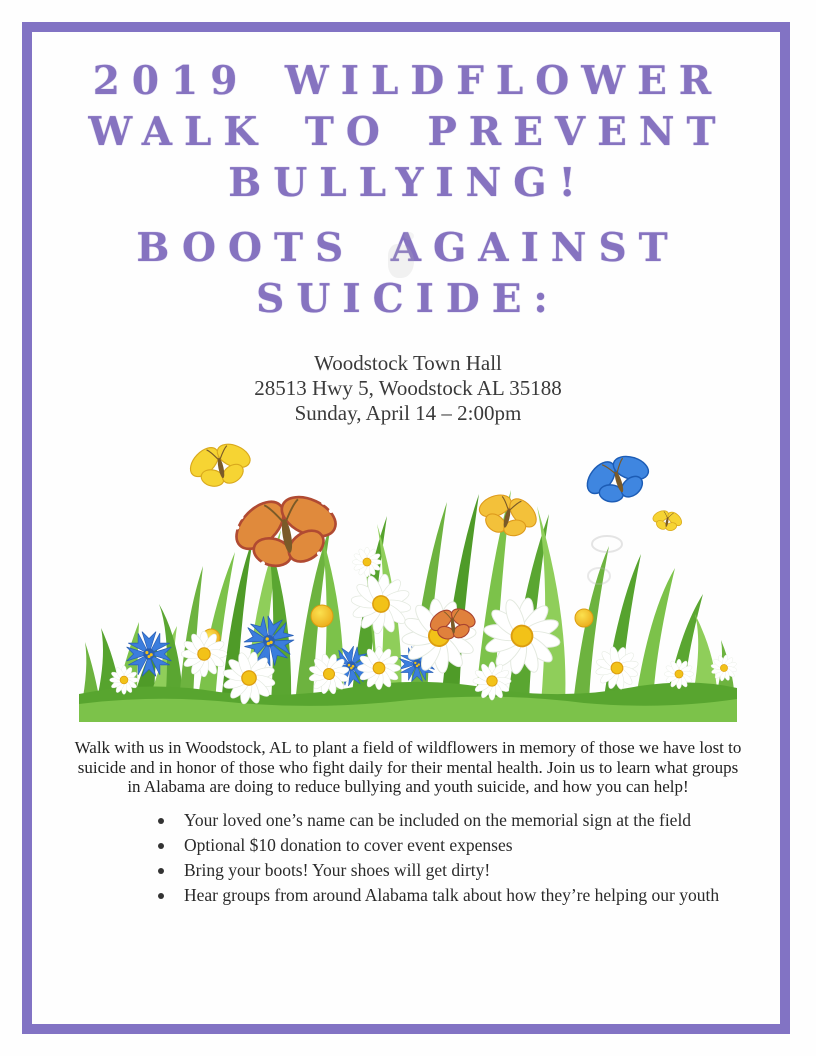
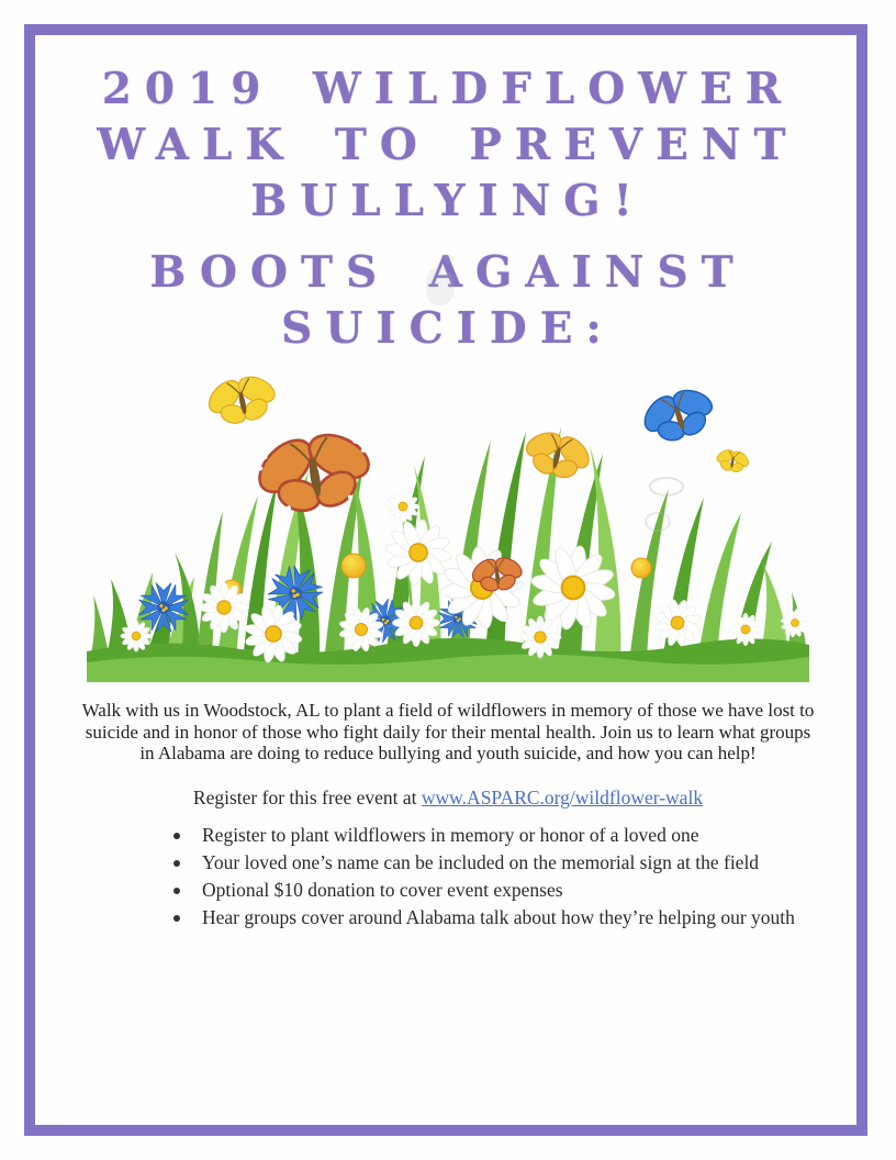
  2019 WILDFLOWER
  WALK TO PREVENT
  BULLYING!
  BOOTS AGAINST
  SUICIDE:
- Woodstock Town Hall
- 28513 Hwy 5, Woodstock AL 35188
- Sunday, April 14 – 2:00pm
  Walk with us in Woodstock, AL to plant a field of wildflowers in memory of those we have lost to suicide and in honor of those who fight daily for their mental health. Join us to learn what groups in Alabama are doing to reduce bullying and youth suicide, and how you can help!
+ Register for this free event at www.ASPARC.org/wildflower-walk
+ Register to plant wildflowers in memory or honor of a loved one
  Your loved one’s name can be included on the memorial sign at the field
  Optional $10 donation to cover event expenses
- Bring your boots! Your shoes will get dirty!
- Hear groups from around Alabama talk about how they’re helping our youth
+ Hear groups cover around Alabama talk about how they’re helping our youth
